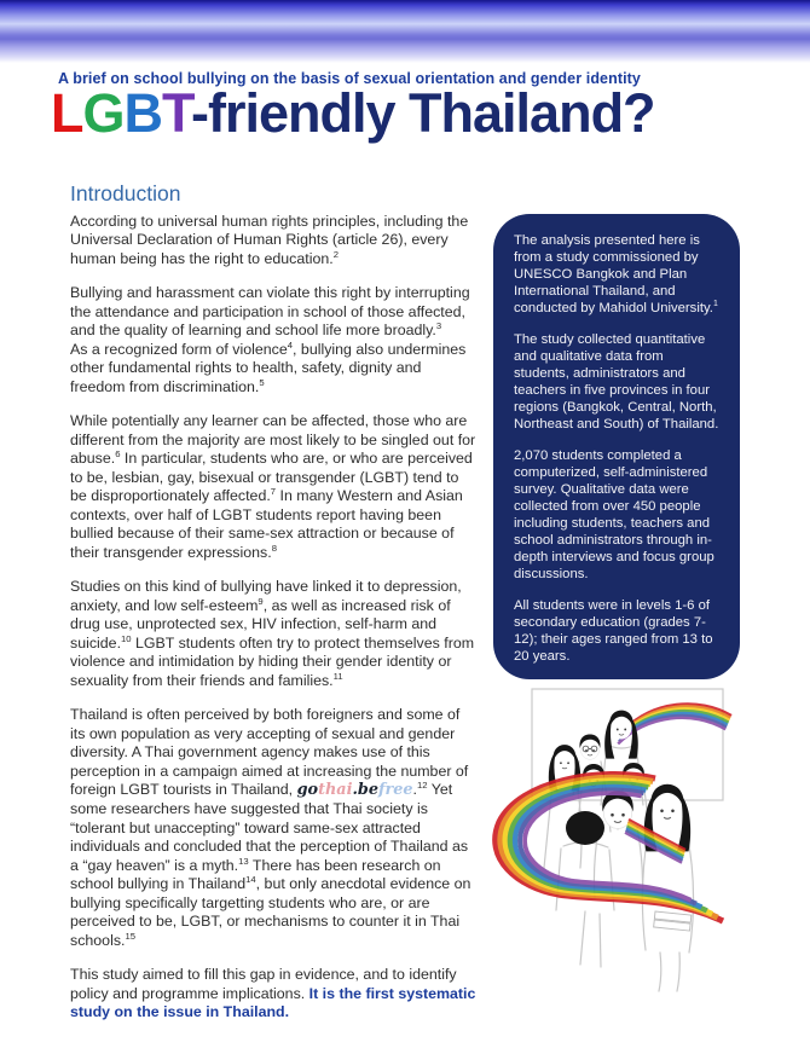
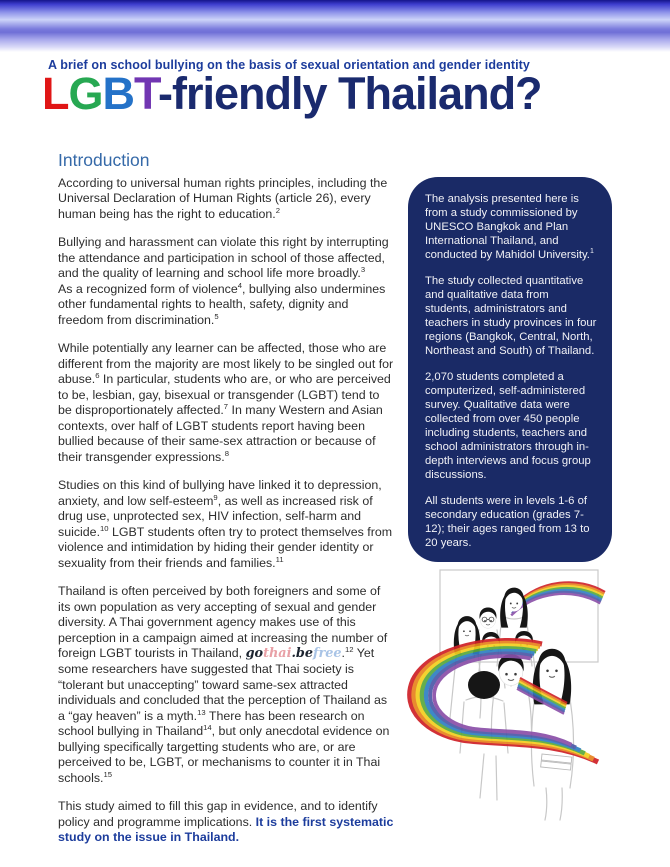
  A brief on school bullying on the basis of sexual orientation and gender identity
  LGBT-friendly Thailand?
  Introduction
  According to universal human rights principles, including the Universal Declaration of Human Rights (article 26), every human being has the right to education.2
  Bullying and harassment can violate this right by interrupting the attendance and participation in school of those affected, and the quality of learning and school life more broadly.3
  As a recognized form of violence4, bullying also undermines other fundamental rights to health, safety, dignity and freedom from discrimination.5
  While potentially any learner can be affected, those who are different from the majority are most likely to be singled out for abuse.6 In particular, students who are, or who are perceived to be, lesbian, gay, bisexual or transgender (LGBT) tend to be disproportionately affected.7 In many Western and Asian contexts, over half of LGBT students report having been bullied because of their same-sex attraction or because of their transgender expressions.8
  Studies on this kind of bullying have linked it to depression, anxiety, and low self-esteem9, as well as increased risk of drug use, unprotected sex, HIV infection, self-harm and suicide.10 LGBT students often try to protect themselves from violence and intimidation by hiding their gender identity or sexuality from their friends and families.11
  Thailand is often perceived by both foreigners and some of its own population as very accepting of sexual and gender diversity. A Thai government agency makes use of this perception in a campaign aimed at increasing the number of foreign LGBT tourists in Thailand, gothai.befree.12 Yet some researchers have suggested that Thai society is “tolerant but unaccepting” toward same-sex attracted individuals and concluded that the perception of Thailand as a “gay heaven” is a myth.13 There has been research on school bullying in Thailand14, but only anecdotal evidence on bullying specifically targetting students who are, or are perceived to be, LGBT, or mechanisms to counter it in Thai schools.15
  This study aimed to fill this gap in evidence, and to identify policy and programme implications. It is the first systematic study on the issue in Thailand.
  The analysis presented here is from a study commissioned by UNESCO Bangkok and Plan International Thailand, and conducted by Mahidol University.
- The study collected quantitative and qualitative data from students, administrators and teachers in five provinces in four regions (Bangkok, Central, North, Northeast and South) of Thailand.
+ The study collected quantitative and qualitative data from students, administrators and teachers in study provinces in four regions (Bangkok, Central, North, Northeast and South) of Thailand.
  2,070 students completed a computerized, self-administered survey. Qualitative data were collected from over 450 people including students, teachers and school administrators through in-depth interviews and focus group discussions.
  All students were in levels 1-6 of secondary education (grades 7-12); their ages ranged from 13 to 20 years.
